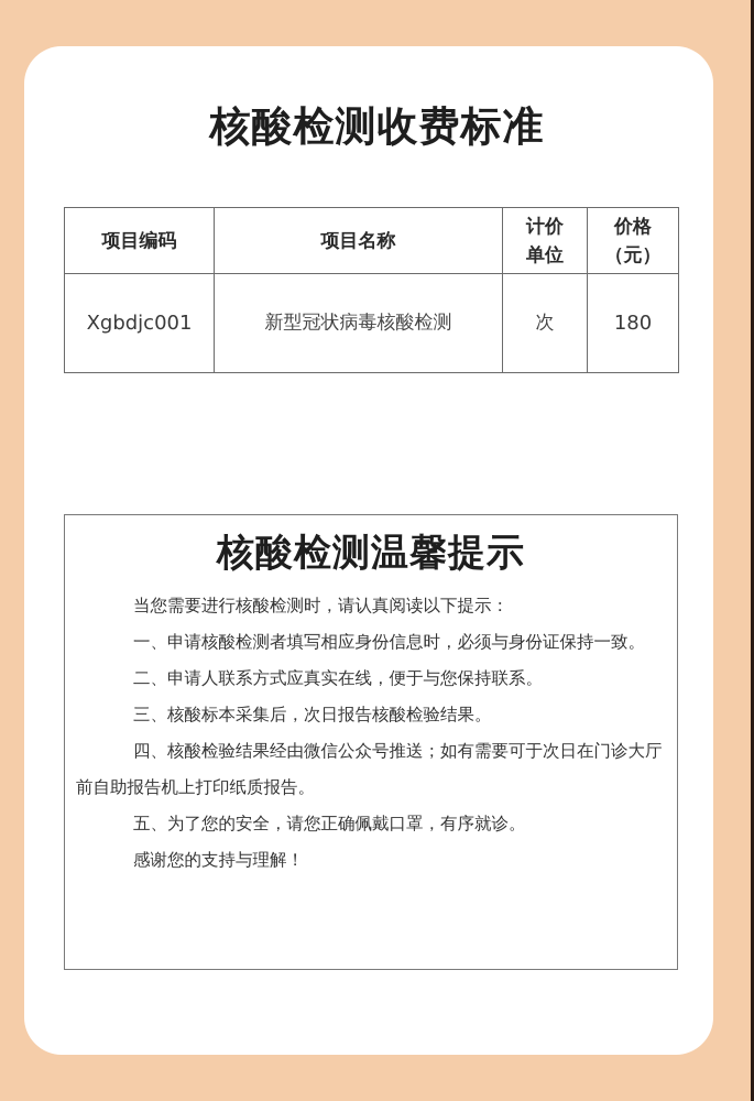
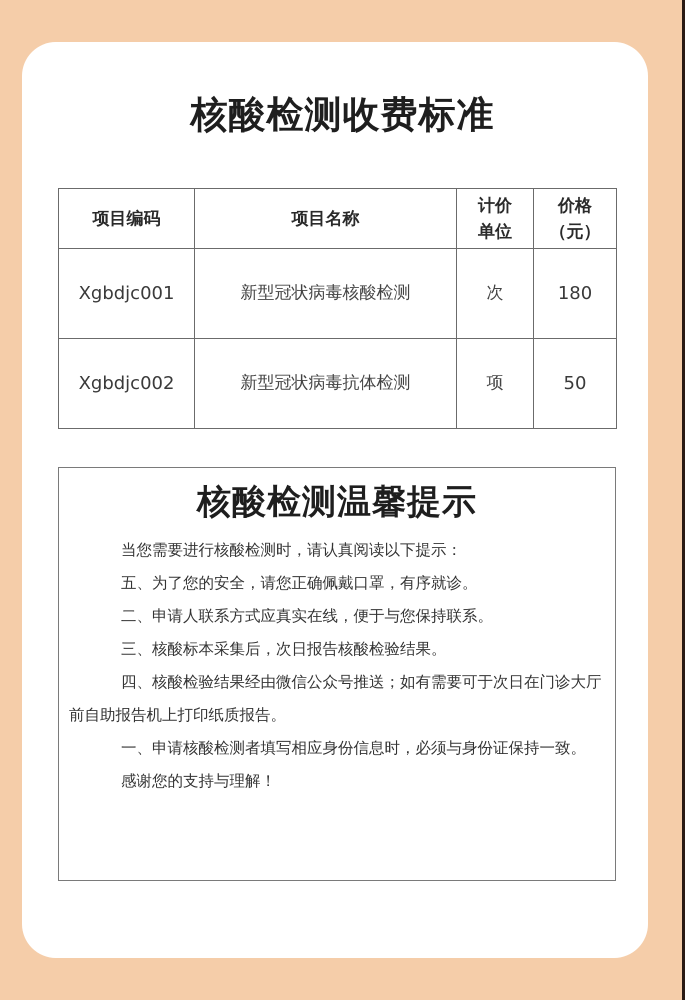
  核酸检测收费标准
  项目编码	项目名称	计价 单位	价格 （元）
  Xgbdjc001	新型冠状病毒核酸检测	次	180
+ Xgbdjc002	新型冠状病毒抗体检测	项	50
  核酸检测温馨提示
  当您需要进行核酸检测时，请认真阅读以下提示：
- 一、申请核酸检测者填写相应身份信息时，必须与身份证保持一致。
+ 五、为了您的安全，请您正确佩戴口罩，有序就诊。
  二、申请人联系方式应真实在线，便于与您保持联系。
  三、核酸标本采集后，次日报告核酸检验结果。
  四、核酸检验结果经由微信公众号推送；如有需要可于次日在门诊大厅前自助报告机上打印纸质报告。
- 五、为了您的安全，请您正确佩戴口罩，有序就诊。
+ 一、申请核酸检测者填写相应身份信息时，必须与身份证保持一致。
  感谢您的支持与理解！
